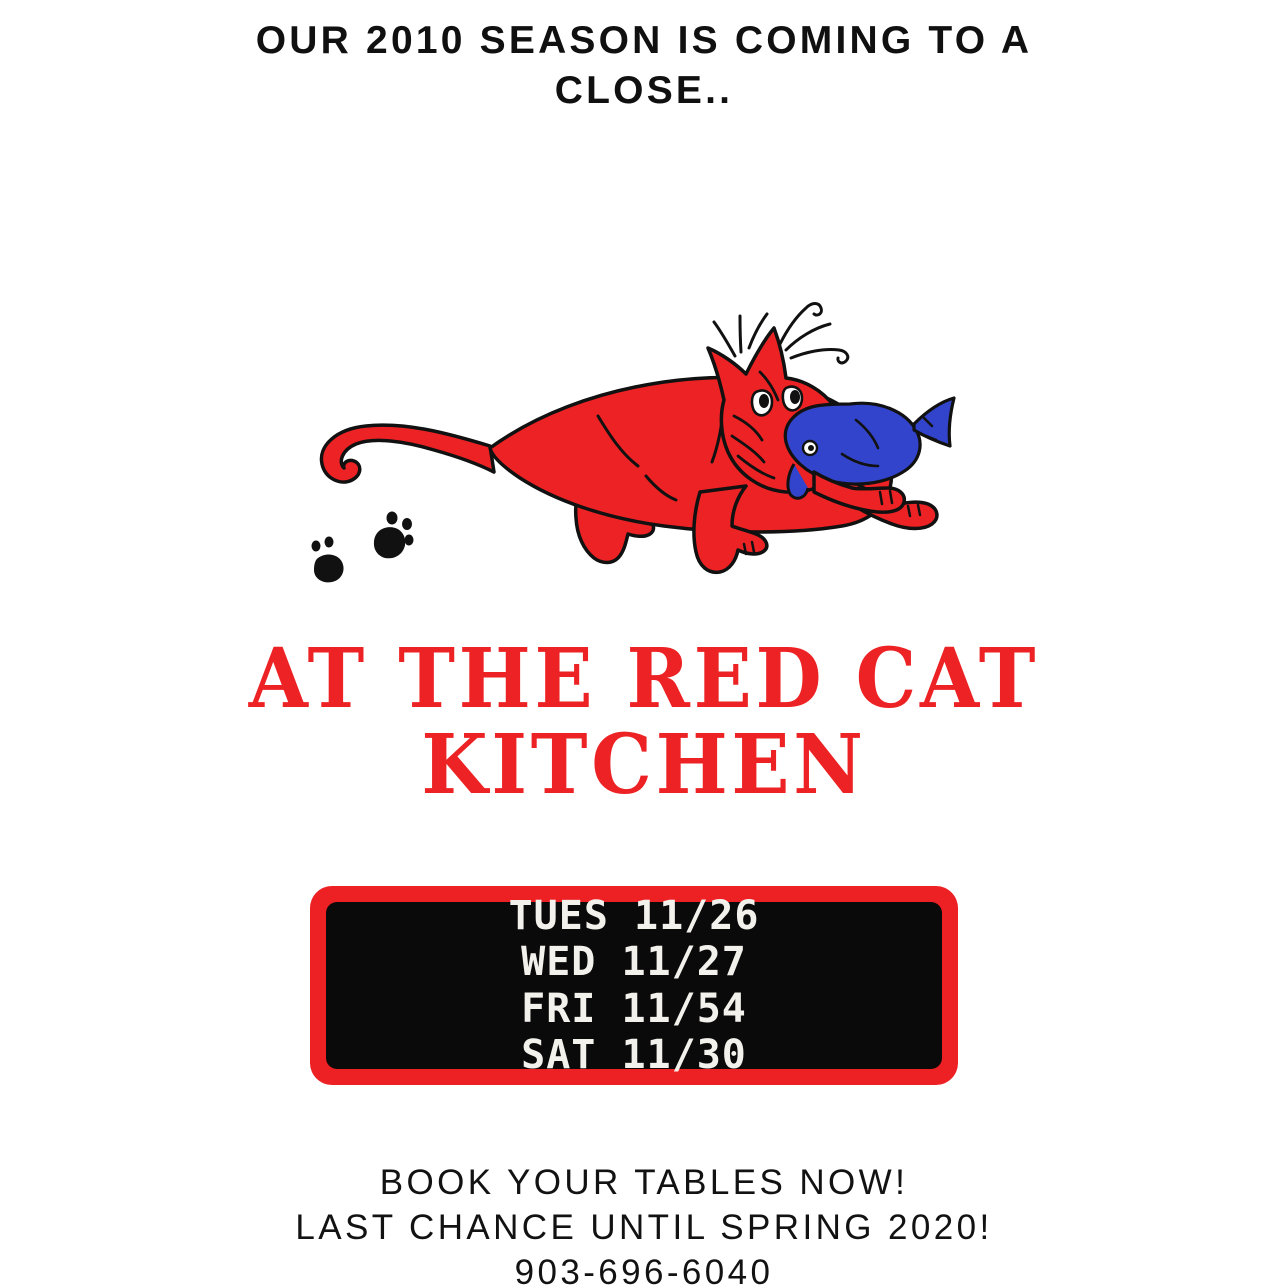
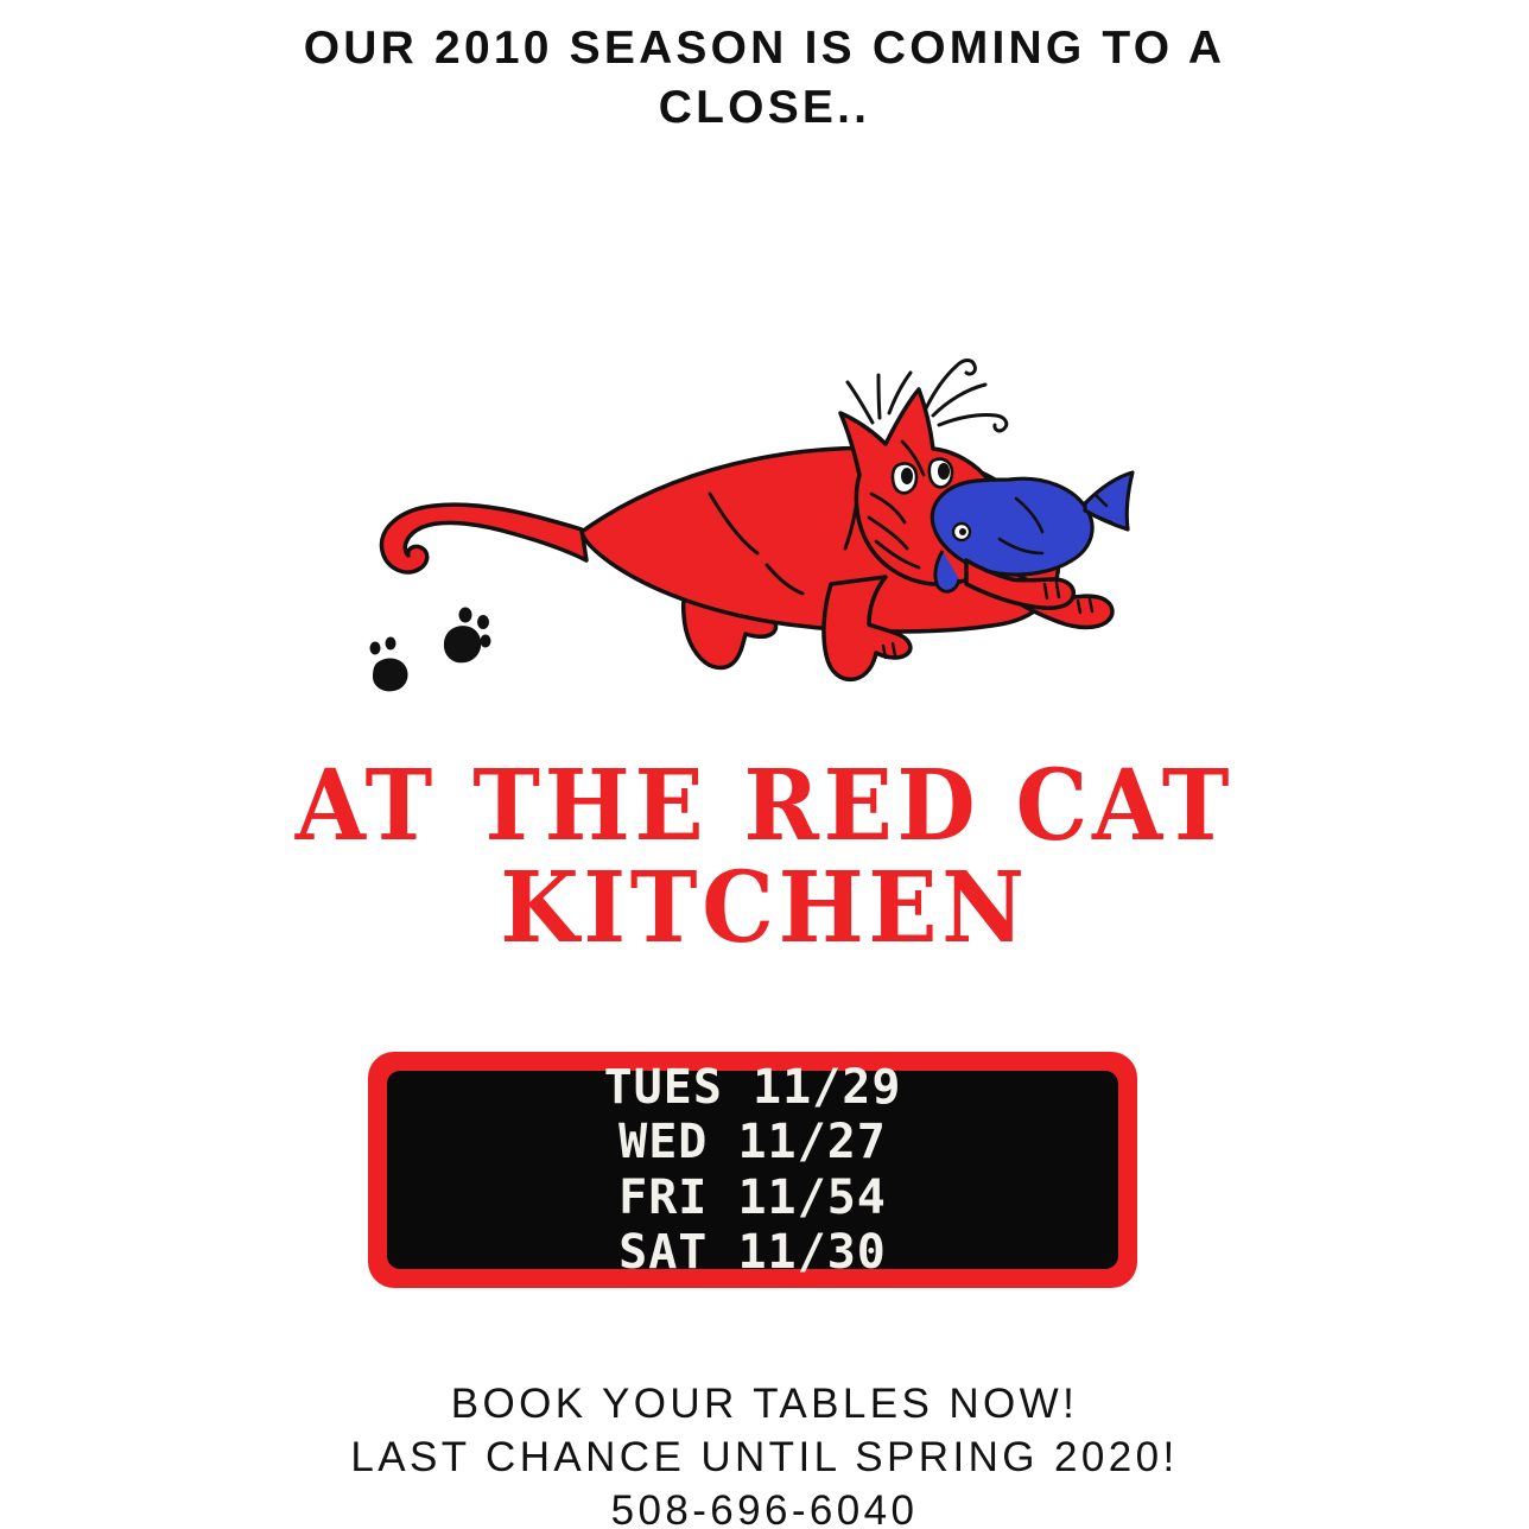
  OUR 2010 SEASON IS COMING TO A CLOSE..
  AT THE RED CAT
  KITCHEN
- TUES 11/26
+ TUES 11/29
  WED 11/27
  FRI 11/54
  SAT 11/30
  BOOK YOUR TABLES NOW!
  LAST CHANCE UNTIL SPRING 2020!
- 903-696-6040
+ 508-696-6040
